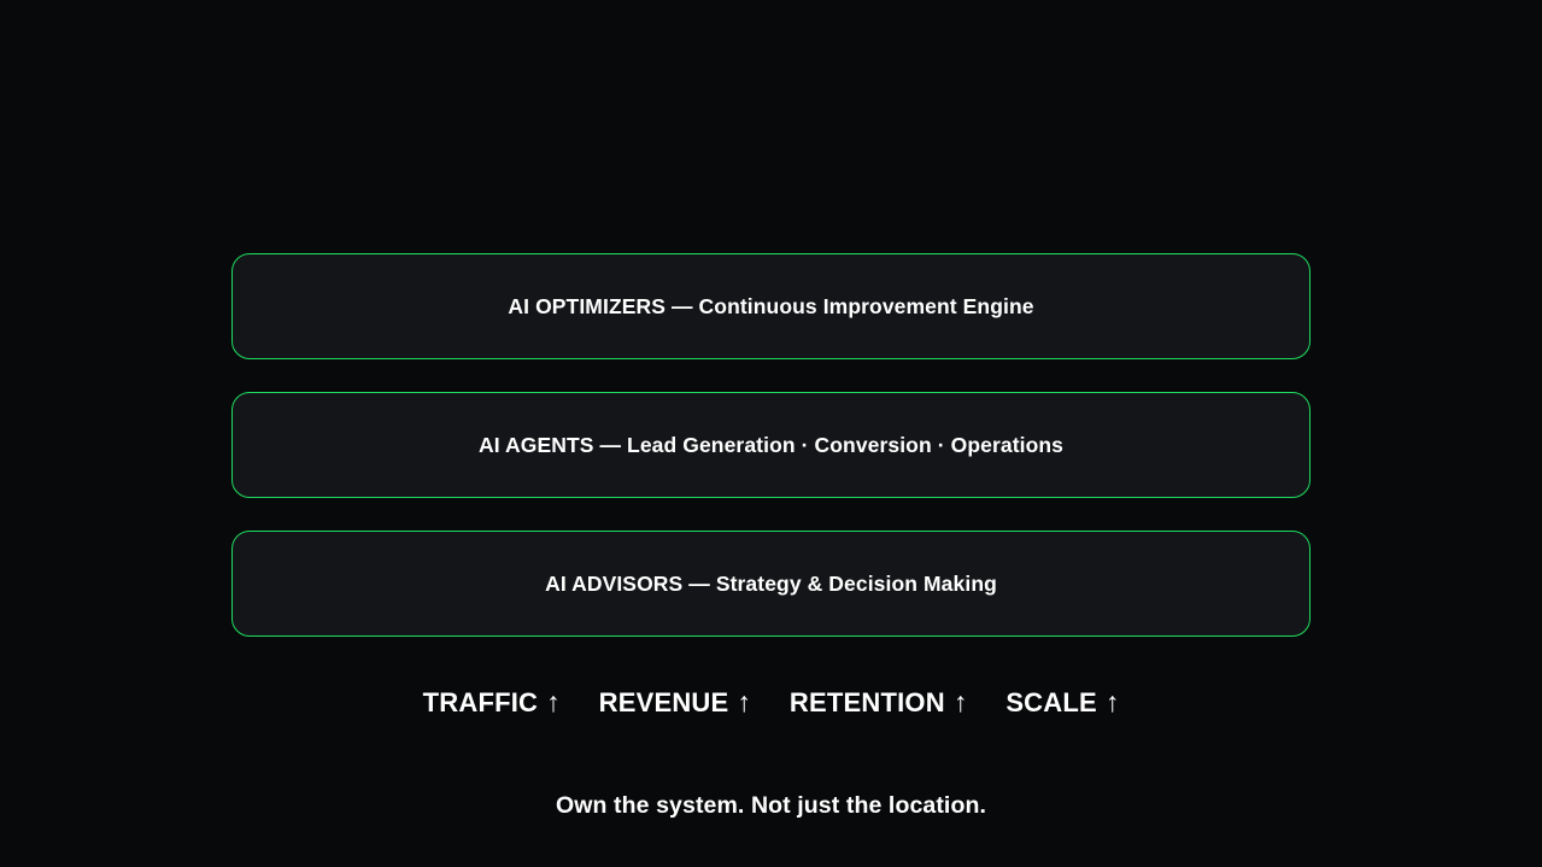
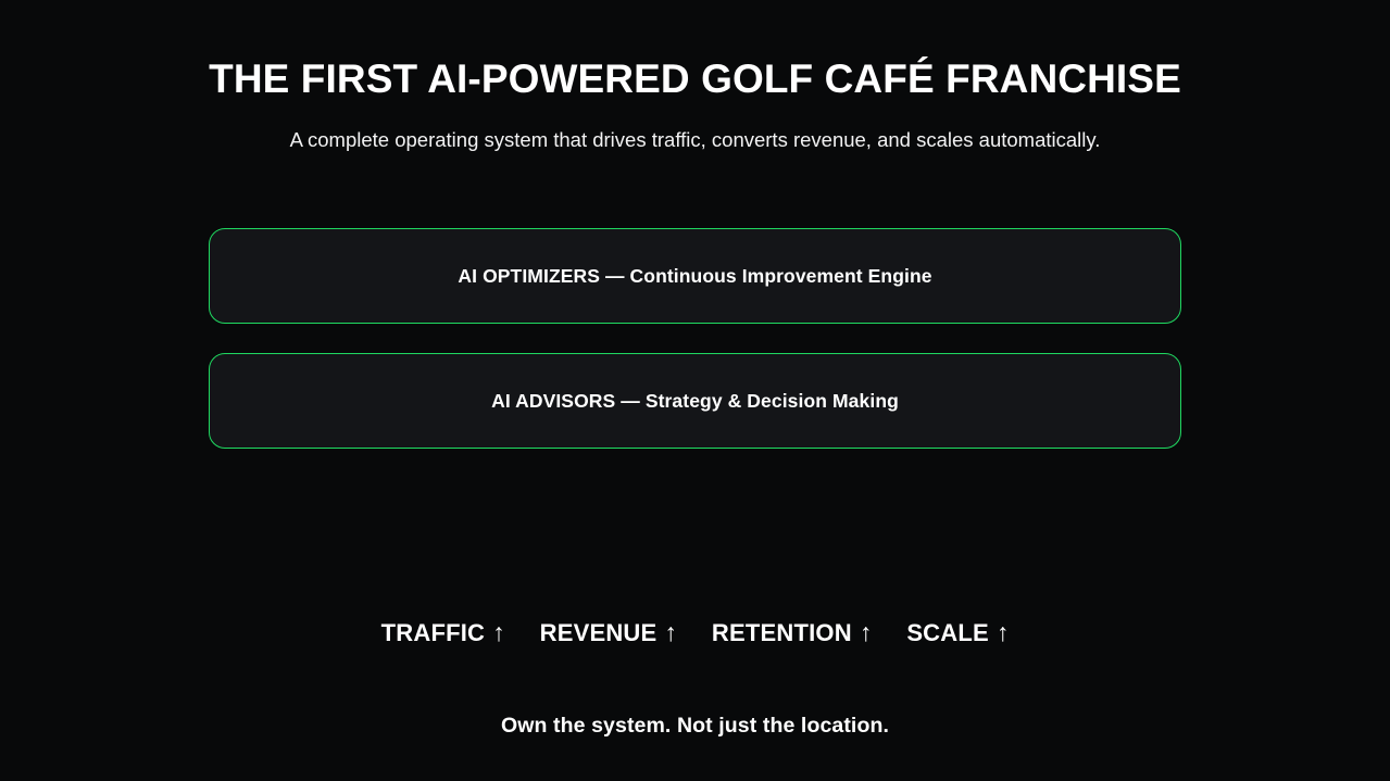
+ THE FIRST AI-POWERED GOLF CAFÉ FRANCHISE
+ A complete operating system that drives traffic, converts revenue, and scales automatically.
  AI OPTIMIZERS — Continuous Improvement Engine
- AI AGENTS — Lead Generation · Conversion · Operations
  AI ADVISORS — Strategy & Decision Making
  TRAFFIC
  ↑
  REVENUE
  ↑
  RETENTION
  ↑
  SCALE
  ↑
  Own the system. Not just the location.
